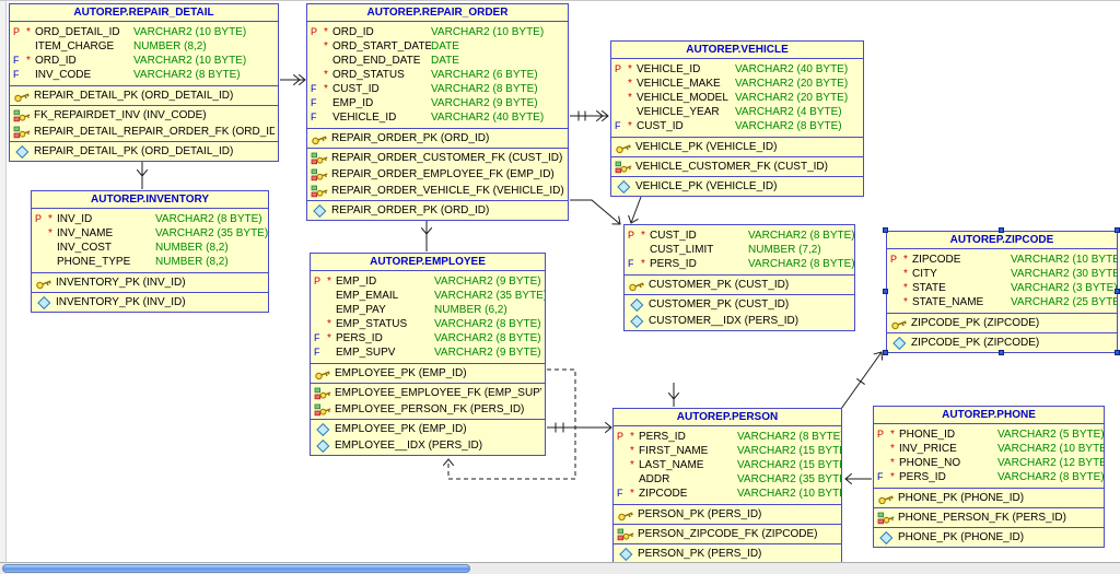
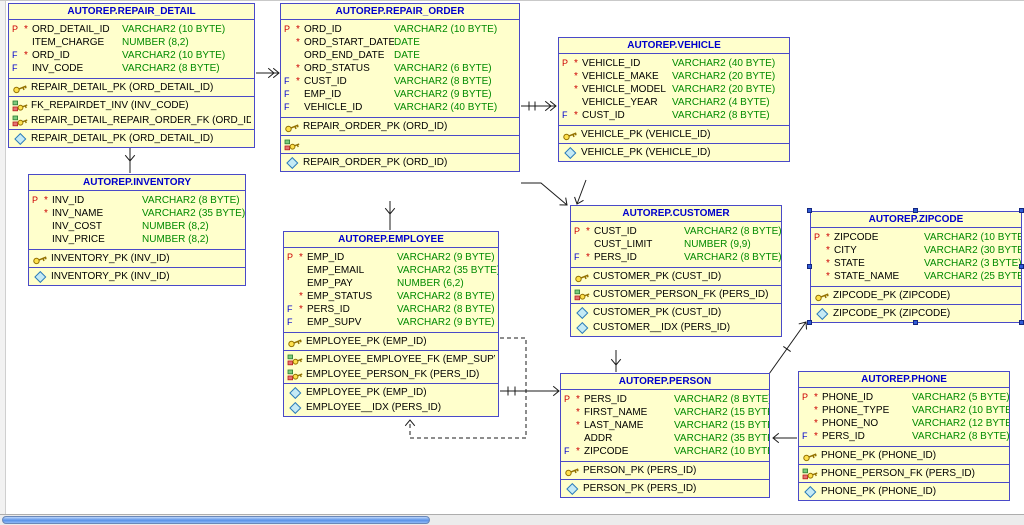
  AUTOREP.REPAIR_DETAIL
  P
  *
  ORD_DETAIL_ID
  VARCHAR2 (10 BYTE)
  ITEM_CHARGE
  NUMBER (8,2)
  F
  *
  ORD_ID
  VARCHAR2 (10 BYTE)
  F
  INV_CODE
  VARCHAR2 (8 BYTE)
  REPAIR_DETAIL_PK (ORD_DETAIL_ID)
  FK_REPAIRDET_INV (INV_CODE)
  REPAIR_DETAIL_REPAIR_ORDER_FK (ORD_ID
  REPAIR_DETAIL_PK (ORD_DETAIL_ID)
  AUTOREP.REPAIR_ORDER
  P
  *
  ORD_ID
  VARCHAR2 (10 BYTE)
  *
  ORD_START_DATE
  DATE
  ORD_END_DATE
  DATE
  *
  ORD_STATUS
  VARCHAR2 (6 BYTE)
  F
  *
  CUST_ID
  VARCHAR2 (8 BYTE)
  F
  EMP_ID
  VARCHAR2 (9 BYTE)
  F
  VEHICLE_ID
  VARCHAR2 (40 BYTE)
  REPAIR_ORDER_PK (ORD_ID)
- REPAIR_ORDER_CUSTOMER_FK (CUST_ID)
- REPAIR_ORDER_EMPLOYEE_FK (EMP_ID)
- REPAIR_ORDER_VEHICLE_FK (VEHICLE_ID)
  REPAIR_ORDER_PK (ORD_ID)
  AUTOREP.VEHICLE
  P
  *
  VEHICLE_ID
  VARCHAR2 (40 BYTE)
  *
  VEHICLE_MAKE
  VARCHAR2 (20 BYTE)
  *
  VEHICLE_MODEL
  VARCHAR2 (20 BYTE)
  VEHICLE_YEAR
  VARCHAR2 (4 BYTE)
  F
  *
  CUST_ID
  VARCHAR2 (8 BYTE)
  VEHICLE_PK (VEHICLE_ID)
- VEHICLE_CUSTOMER_FK (CUST_ID)
  VEHICLE_PK (VEHICLE_ID)
  AUTOREP.INVENTORY
  P
  *
  INV_ID
  VARCHAR2 (8 BYTE)
  *
  INV_NAME
  VARCHAR2 (35 BYTE)
  INV_COST
  NUMBER (8,2)
- PHONE_TYPE
+ INV_PRICE
  NUMBER (8,2)
  INVENTORY_PK (INV_ID)
  INVENTORY_PK (INV_ID)
  AUTOREP.EMPLOYEE
  P
  *
  EMP_ID
  VARCHAR2 (9 BYTE)
  EMP_EMAIL
  VARCHAR2 (35 BYTE
  EMP_PAY
  NUMBER (6,2)
  *
  EMP_STATUS
  VARCHAR2 (8 BYTE)
  F
  *
  PERS_ID
  VARCHAR2 (8 BYTE)
  F
  EMP_SUPV
  VARCHAR2 (9 BYTE)
  EMPLOYEE_PK (EMP_ID)
  EMPLOYEE_EMPLOYEE_FK (EMP_SUP
  EMPLOYEE_PERSON_FK (PERS_ID)
  EMPLOYEE_PK (EMP_ID)
  EMPLOYEE__IDX (PERS_ID)
+ AUTOREP.CUSTOMER
  P
  *
  CUST_ID
  VARCHAR2 (8 BYTE)
  CUST_LIMIT
- NUMBER (7,2)
+ NUMBER (9,9)
  F
  *
  PERS_ID
  VARCHAR2 (8 BYTE)
  CUSTOMER_PK (CUST_ID)
+ CUSTOMER_PERSON_FK (PERS_ID)
  CUSTOMER_PK (CUST_ID)
  CUSTOMER__IDX (PERS_ID)
  AUTOREP.ZIPCODE
  P
  *
  ZIPCODE
  VARCHAR2 (10 BYTE
  *
  CITY
  VARCHAR2 (30 BYTE
  *
  STATE
  VARCHAR2 (3 BYTE
  *
  STATE_NAME
  VARCHAR2 (25 BYTE
  ZIPCODE_PK (ZIPCODE)
  ZIPCODE_PK (ZIPCODE)
  AUTOREP.PERSON
  P
  *
  PERS_ID
  VARCHAR2 (8 BYTE
  *
  FIRST_NAME
  VARCHAR2 (15 BYT
  *
  LAST_NAME
  VARCHAR2 (15 BYT
  ADDR
  VARCHAR2 (35 BYT
  F
  *
  ZIPCODE
  VARCHAR2 (10 BYT
  PERSON_PK (PERS_ID)
- PERSON_ZIPCODE_FK (ZIPCODE)
  PERSON_PK (PERS_ID)
  AUTOREP.PHONE
  P
  *
  PHONE_ID
  VARCHAR2 (5 BYTE)
  *
- INV_PRICE
+ PHONE_TYPE
  VARCHAR2 (10 BYTE
  *
  PHONE_NO
  VARCHAR2 (12 BYTE
  F
  *
  PERS_ID
  VARCHAR2 (8 BYTE)
  PHONE_PK (PHONE_ID)
  PHONE_PERSON_FK (PERS_ID)
  PHONE_PK (PHONE_ID)
